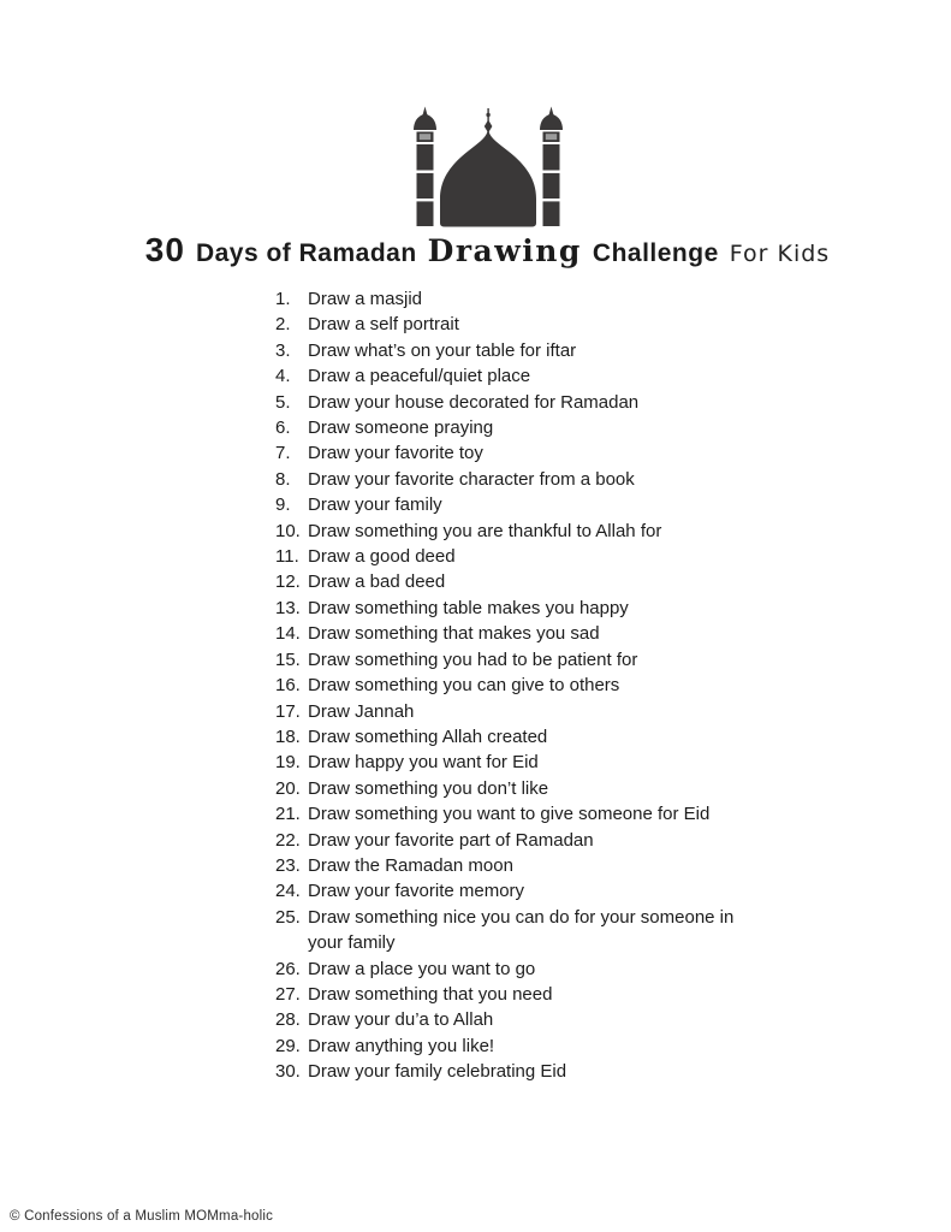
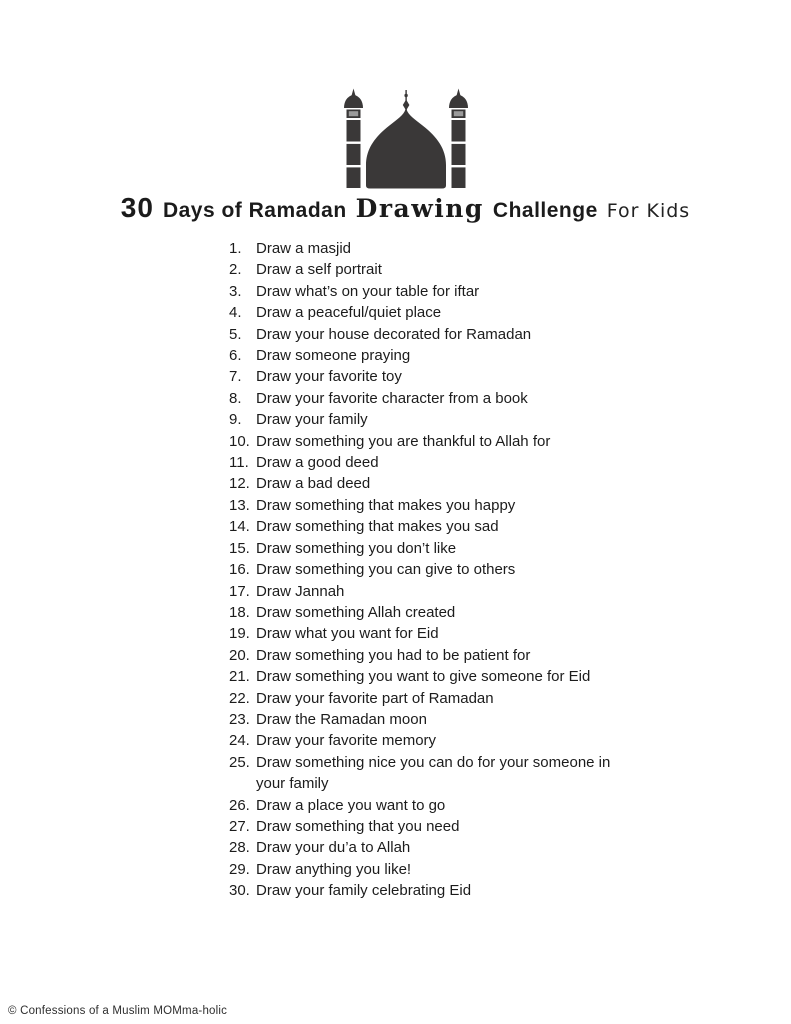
  30
  Days of Ramadan
  Drawing
  Challenge
  For Kids
  1.
  Draw a masjid
  2.
  Draw a self portrait
  3.
  Draw what’s on your table for iftar
  4.
  Draw a peaceful/quiet place
  5.
  Draw your house decorated for Ramadan
  6.
  Draw someone praying
  7.
  Draw your favorite toy
  8.
  Draw your favorite character from a book
  9.
  Draw your family
  10.
  Draw something you are thankful to Allah for
  11.
  Draw a good deed
  12.
  Draw a bad deed
  13.
- Draw something table makes you happy
+ Draw something that makes you happy
  14.
  Draw something that makes you sad
  15.
- Draw something you had to be patient for
+ Draw something you don’t like
  16.
  Draw something you can give to others
  17.
  Draw Jannah
  18.
  Draw something Allah created
  19.
- Draw happy you want for Eid
+ Draw what you want for Eid
  20.
- Draw something you don’t like
+ Draw something you had to be patient for
  21.
  Draw something you want to give someone for Eid
  22.
  Draw your favorite part of Ramadan
  23.
  Draw the Ramadan moon
  24.
  Draw your favorite memory
  25.
  Draw something nice you can do for your someone in your family
  26.
  Draw a place you want to go
  27.
  Draw something that you need
  28.
  Draw your du’a to Allah
  29.
  Draw anything you like!
  30.
  Draw your family celebrating Eid
  © Confessions of a Muslim MOMma-holic
